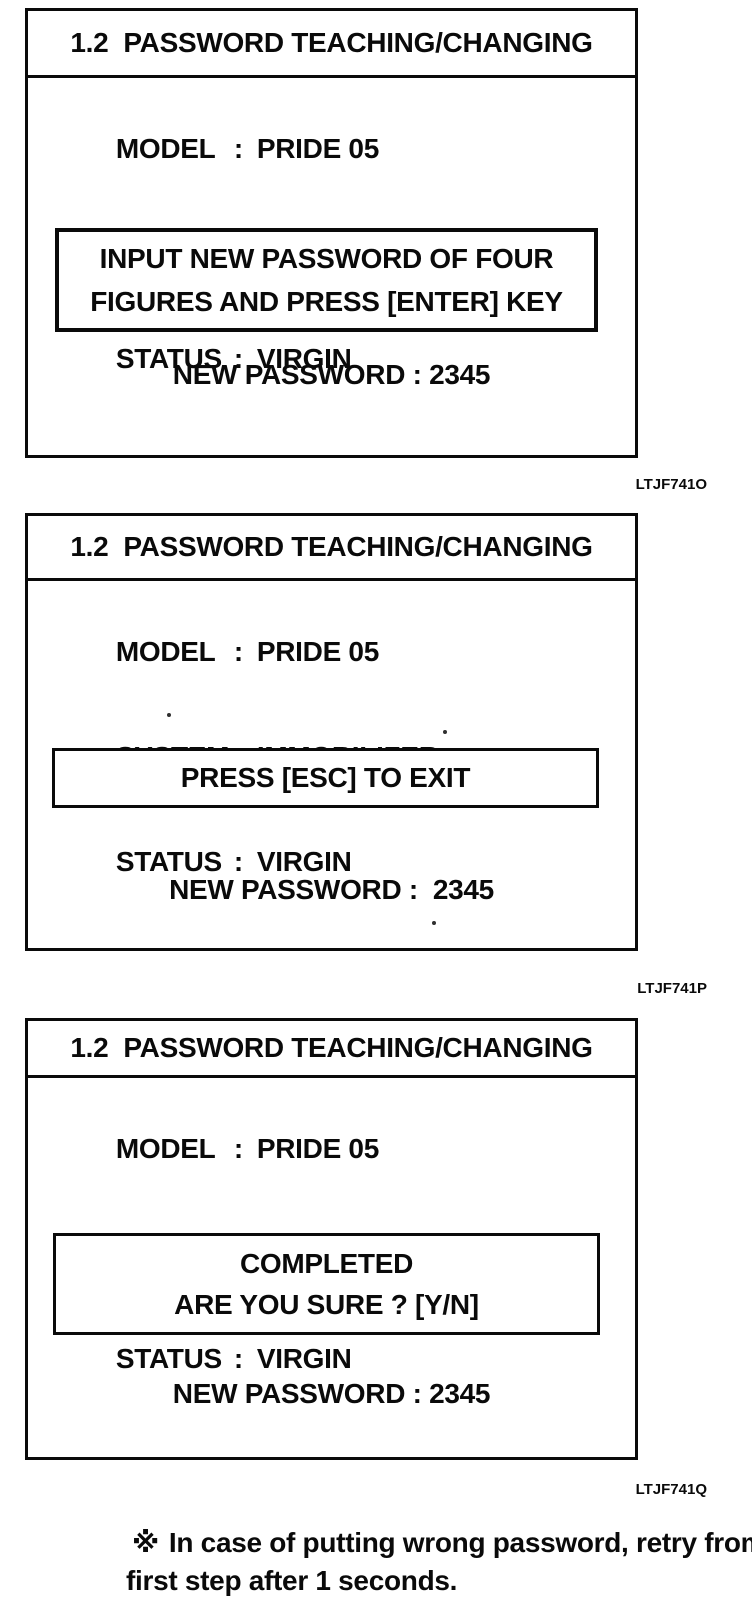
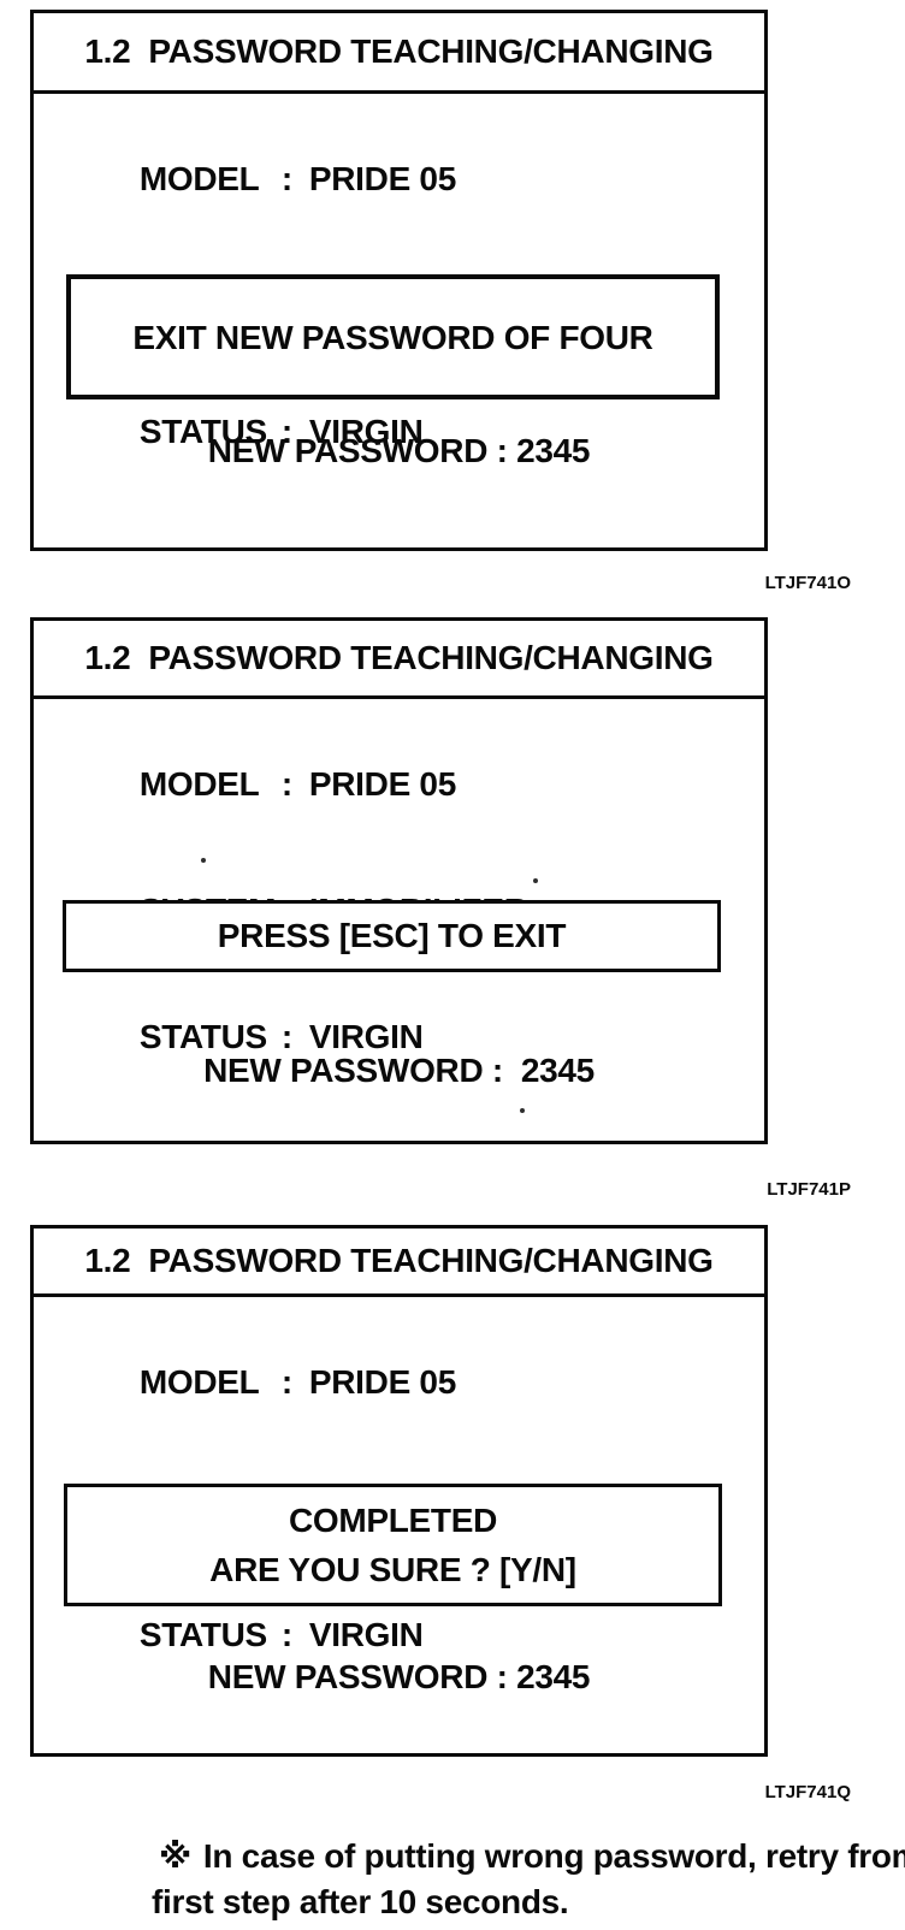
  1.2 PASSWORD TEACHING/CHANGING
  MODEL : PRIDE 05
  STATUS : VIRGIN
- INPUT NEW PASSWORD OF FOUR
+ EXIT NEW PASSWORD OF FOUR
- FIGURES AND PRESS [ENTER] KEY
  NEW PASSWORD : 2345
  LTJF741O
  1.2 PASSWORD TEACHING/CHANGING
  MODEL : PRIDE 05
  STATUS : VIRGIN
  PRESS [ESC] TO EXIT
  NEW PASSWORD : 2345
  LTJF741P
  1.2 PASSWORD TEACHING/CHANGING
  MODEL : PRIDE 05
  STATUS : VIRGIN
  COMPLETED
  ARE YOU SURE ? [Y/N]
  NEW PASSWORD : 2345
  LTJF741Q
  ※ In case of putting wrong password, retry fro
- first step after 1 seconds.
+ first step after 10 seconds.
